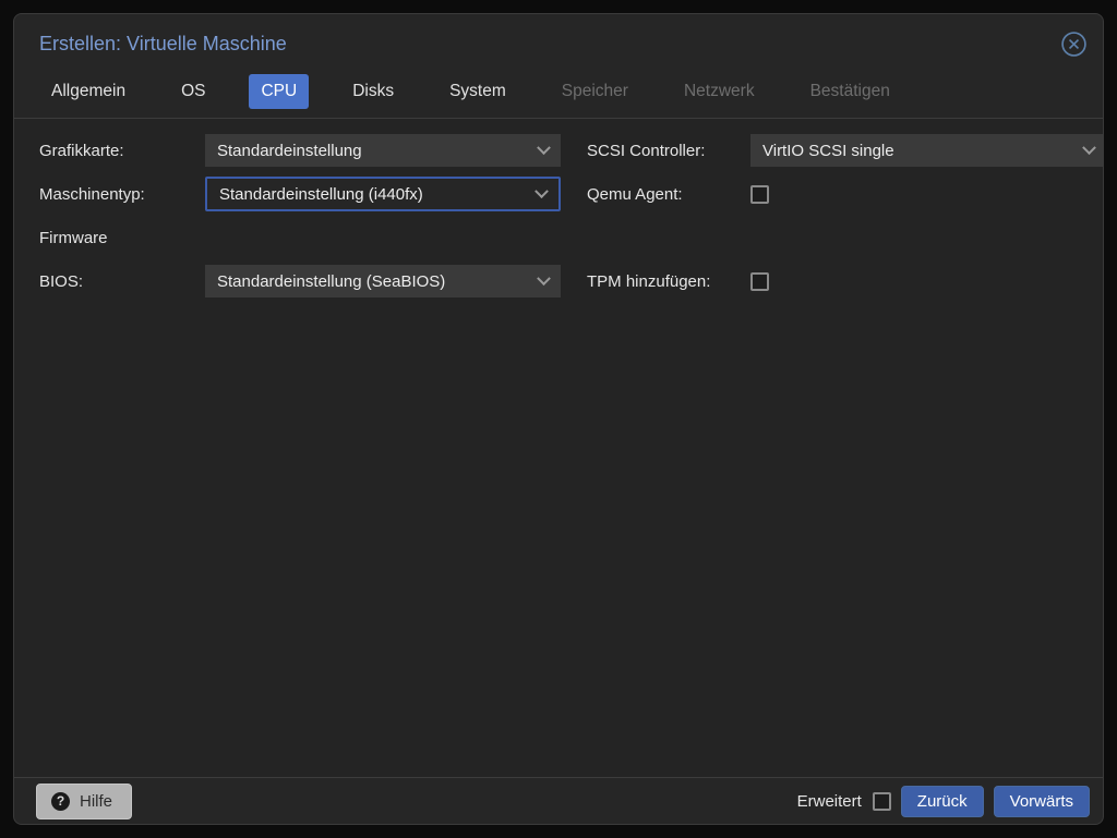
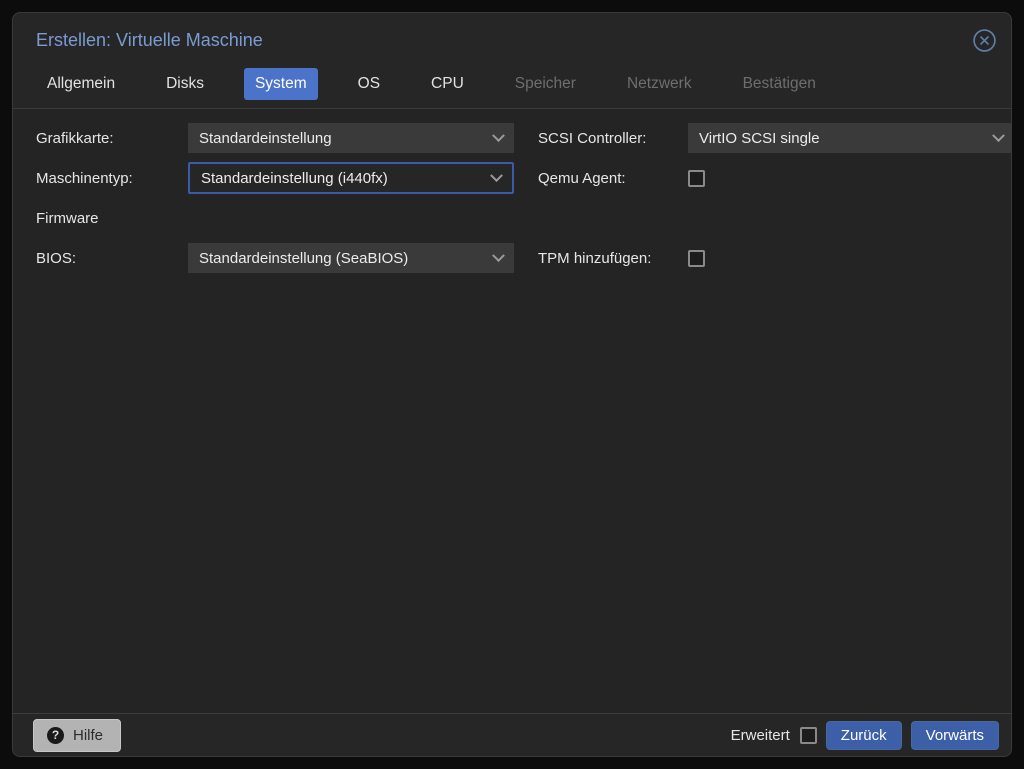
  Erstellen: Virtuelle Maschine
  Allgemein
- OS
+ Disks
- CPU
+ System
- Disks
+ OS
- System
+ CPU
  Speicher
  Netzwerk
  Bestätigen
  Grafikkarte:
  Standardeinstellung
  SCSI Controller:
  VirtIO SCSI single
  Maschinentyp:
  Standardeinstellung (i440fx)
  Qemu Agent:
  Firmware
  BIOS:
  Standardeinstellung (SeaBIOS)
  TPM hinzufügen:
  ?
  Hilfe
  Erweitert
  Zurück
  Vorwärts
